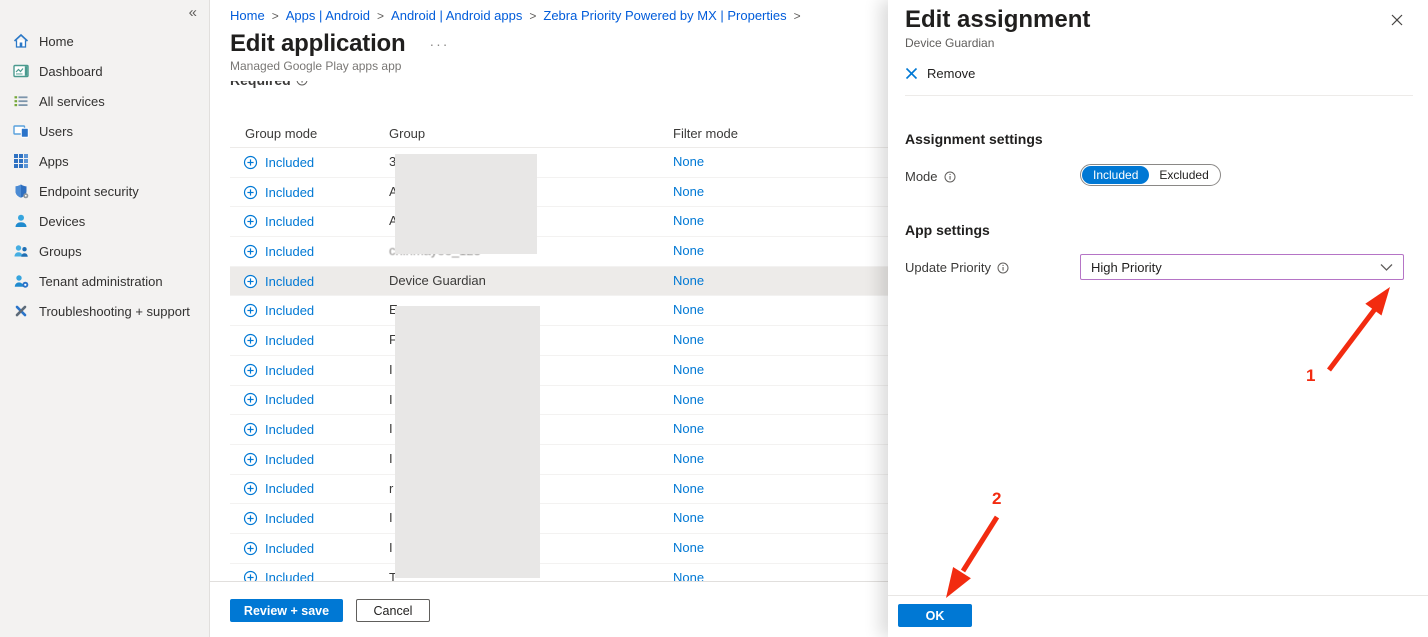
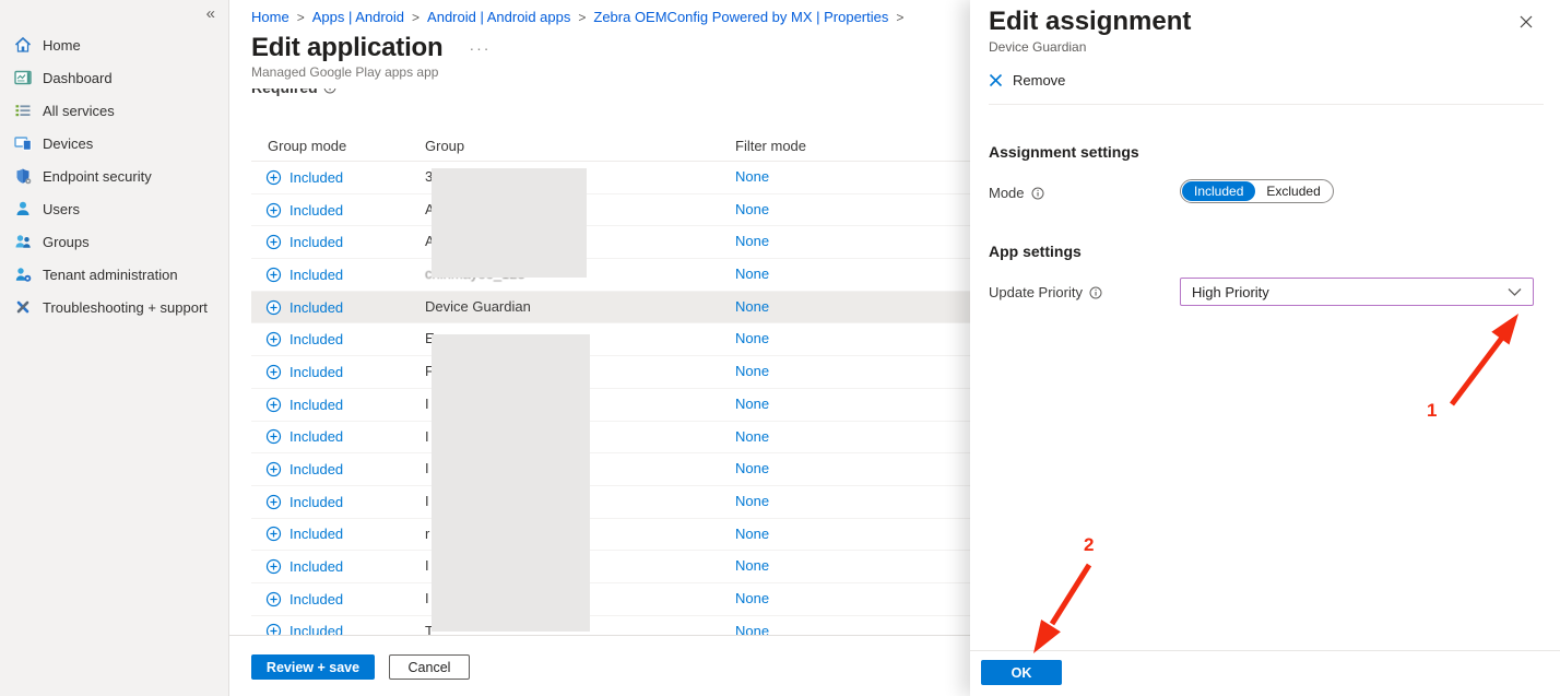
  «
  Home
  Dashboard
  All services
- Users
+ Devices
- Apps
  Endpoint security
- Devices
+ Users
  Groups
  Tenant administration
  Troubleshooting + support
- Home > Apps | Android > Android | Android apps > Zebra Priority Powered by MX | Properties >
+ Home > Apps | Android > Android | Android apps > Zebra OEMConfig Powered by MX | Properties >
  Edit application
  ···
  Managed Google Play apps app
  Group mode
  Group
  Filter mode
  Included
  3
  None
  Included
  A
  None
  Included
  A
  None
  Included
  None
  Included
  Device Guardian
  None
  Included
  E
  None
  Included
  F
  None
  Included
  I
  None
  Included
  I
  None
  Included
  I
  None
  Included
  I
  None
  Included
  r
  None
  Included
  I
  None
  Included
  I
  None
  Included
  T
  None
  Review + save
  Cancel
  Edit assignment
  Device Guardian
  Remove
  Assignment settings
  Mode
  Included
  Excluded
  App settings
  Update Priority
  High Priority
  OK
  1
  2
